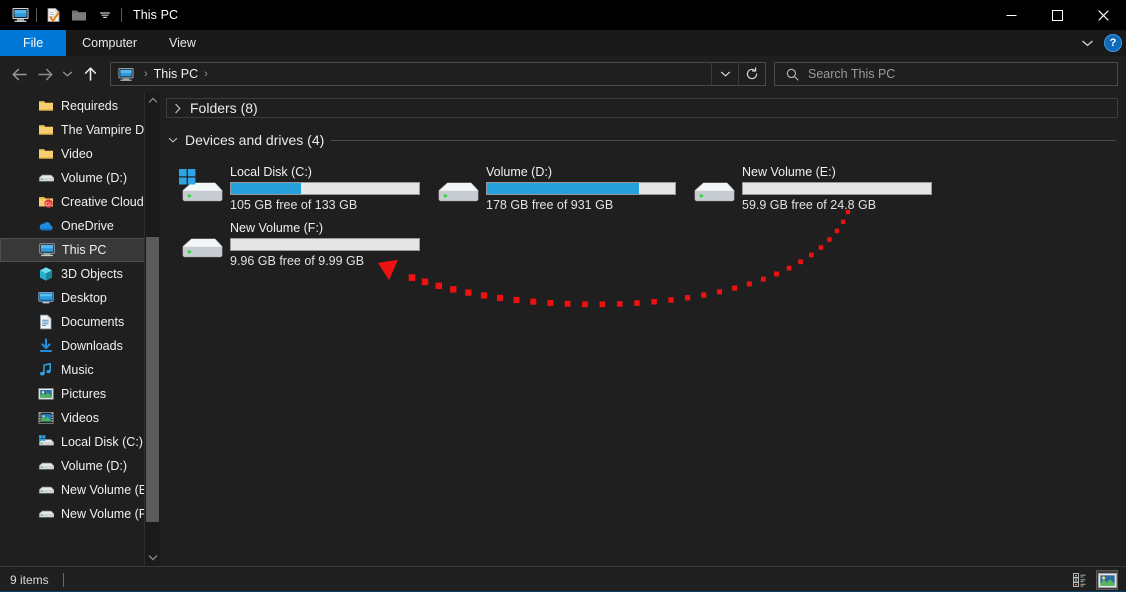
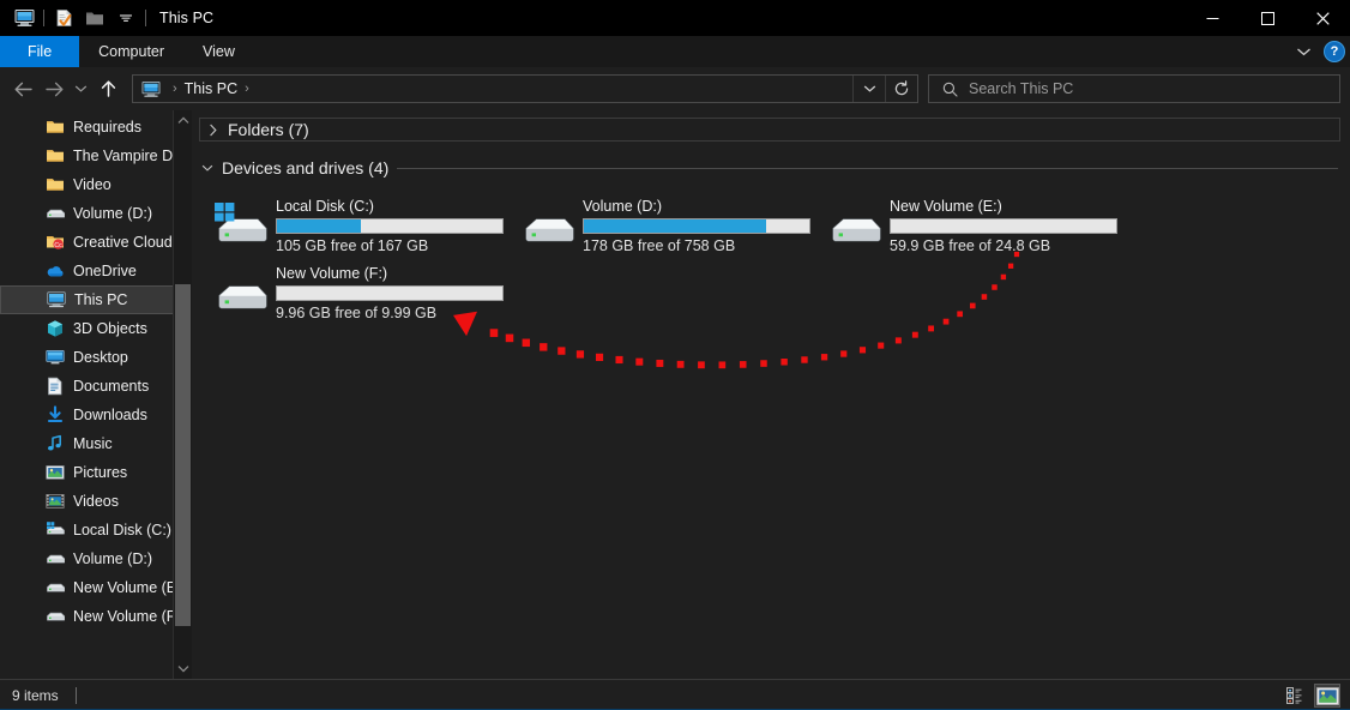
  This PC
  File
  Computer
  View
  ?
  ›
  This PC
  ›
  Search This PC
  Requireds
  The Vampire D
  Video
  Volume (D:)
  Creative Cloud
  OneDrive
  This PC
  3D Objects
  Desktop
  Documents
  Downloads
  Music
  Pictures
  Videos
  Local Disk (C:)
  Volume (D:)
  New Volume (E
  New Volume (F
- Folders (8)
+ Folders (7)
  Devices and drives (4)
  Local Disk (C:)
- 105 GB free of 133 GB
+ 105 GB free of 167 GB
  Volume (D:)
- 178 GB free of 931 GB
+ 178 GB free of 758 GB
  New Volume (E:)
  59.9 GB free of 24.8 GB
  New Volume (F:)
  9.96 GB free of 9.99 GB
  9 items
